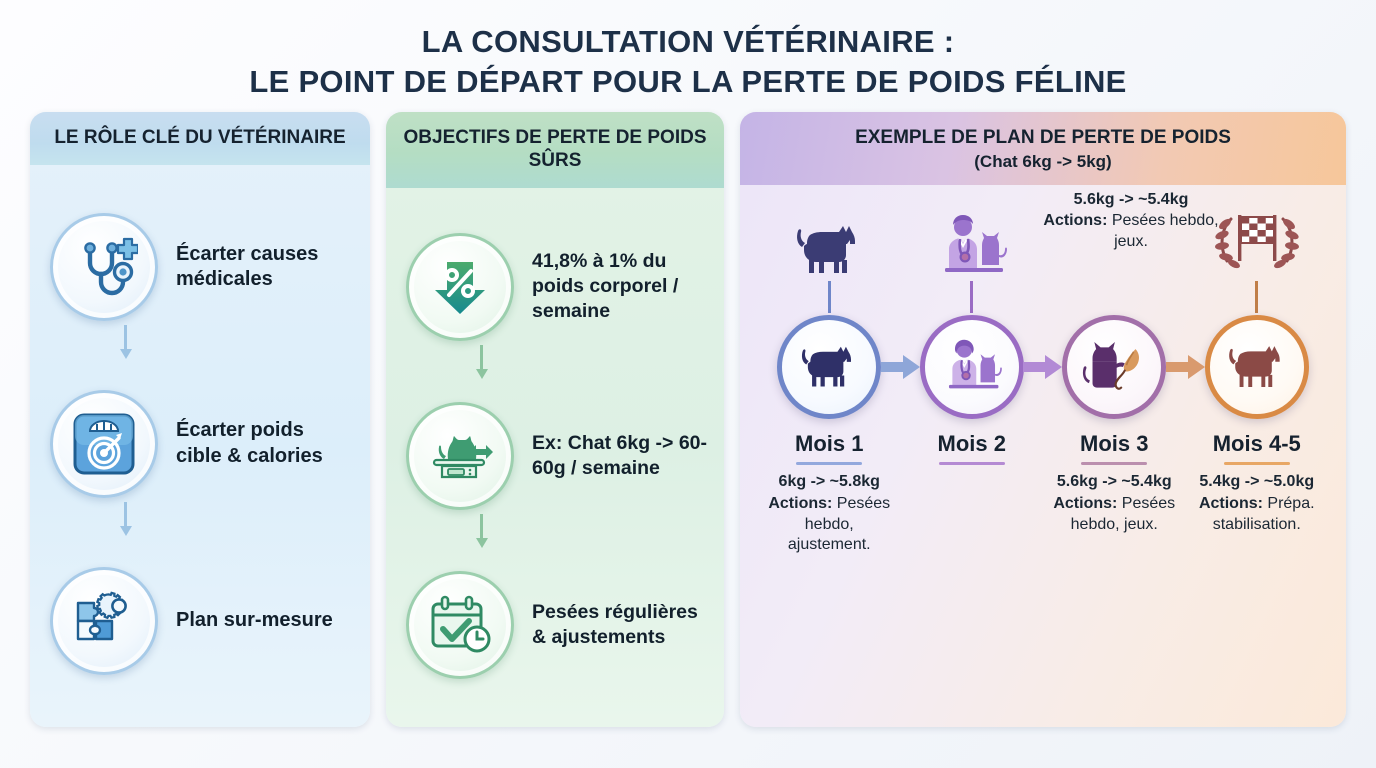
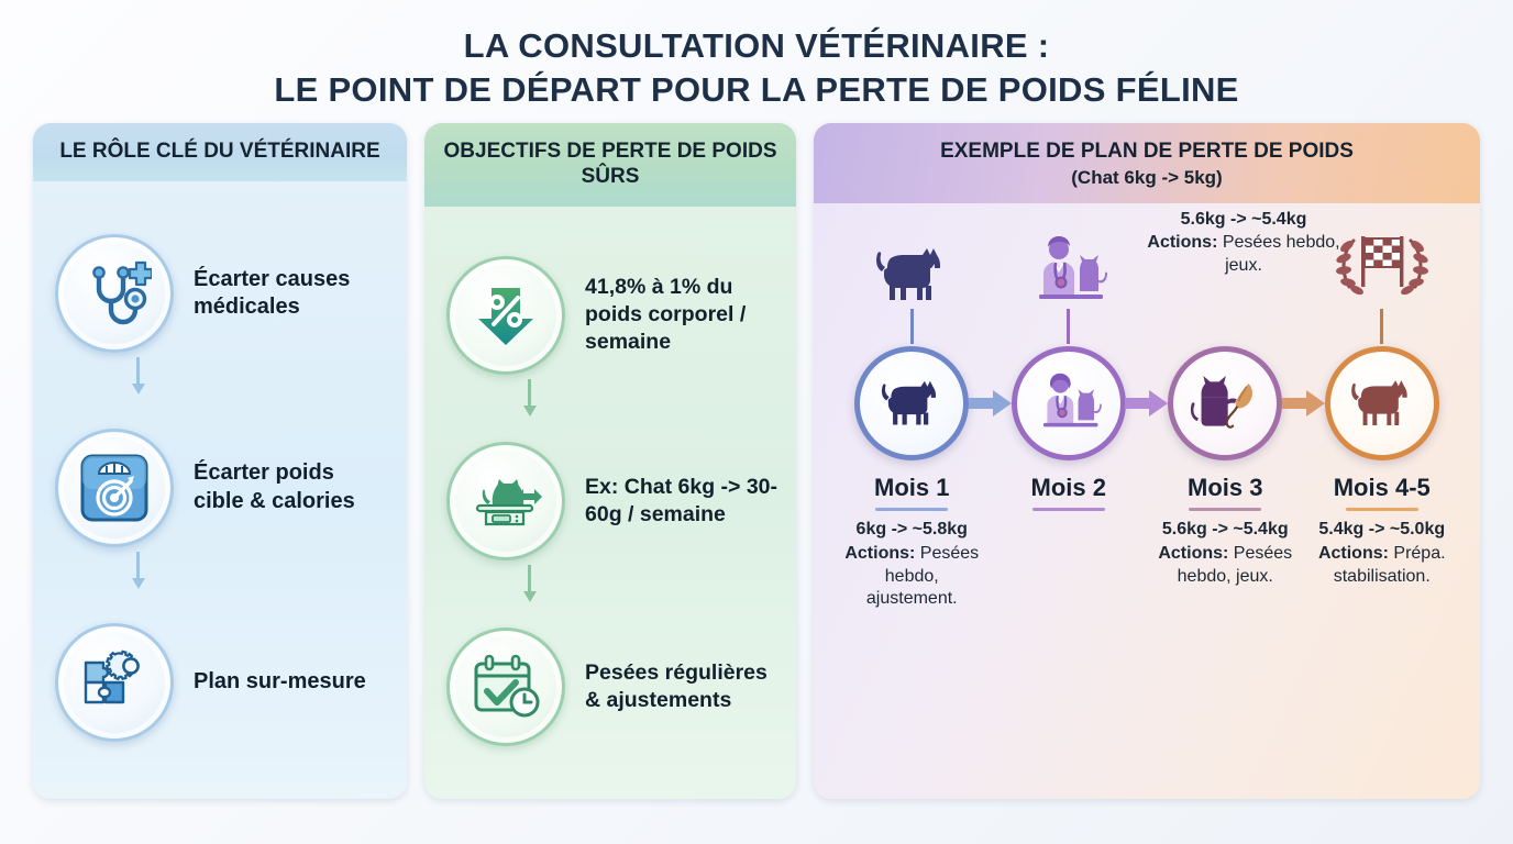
  LA CONSULTATION VÉTÉRINAIRE :
  LE POINT DE DÉPART POUR LA PERTE DE POIDS FÉLINE
  LE RÔLE CLÉ DU VÉTÉRINAIRE
  Écarter causes médicales
  Écarter poids cible & calories
  Plan sur-mesure
  OBJECTIFS DE PERTE DE POIDS SÛRS
  41,8% à 1% du poids corporel / semaine
- Ex: Chat 6kg -> 60-60g / semaine
+ Ex: Chat 6kg -> 30-60g / semaine
  Pesées régulières & ajustements
  EXEMPLE DE PLAN DE PERTE DE POIDS
  (Chat 6kg -> 5kg)
  5.6kg -> ~5.4kg
  Actions: Pesées hebdo, jeux.
  Mois 1
  6kg -> ~5.8kg
  Actions: Pesées hebdo, ajustement.
  Mois 2
  Mois 3
  5.6kg -> ~5.4kg
  Actions: Pesées hebdo, jeux.
  Mois 4-5
  5.4kg -> ~5.0kg
  Actions: Prépa. stabilisation.
